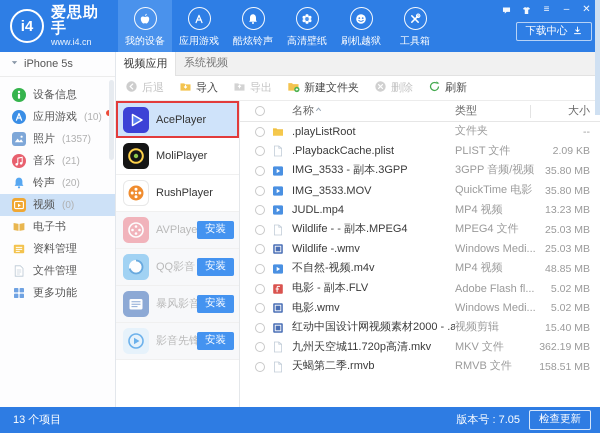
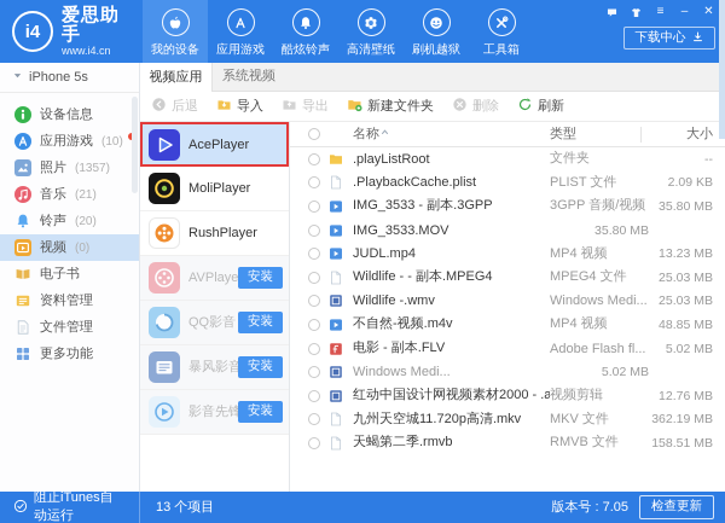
  i4
  爱思助手
  www.i4.cn
  我的设备
  应用游戏
  酷炫铃声
  高清壁纸
  刷机越狱
  工具箱
  ≡
  –
  ✕
  下载中心
  iPhone 5s
  设备信息
  应用游戏
  (10)
  照片
  (1357)
  音乐
  (21)
  铃声
  (20)
  视频
  (0)
  电子书
  资料管理
  文件管理
  更多功能
  视频应用
  系统视频
  后退
  导入
  导出
  新建文件夹
  删除
  刷新
  AcePlayer
  MoliPlayer
  RushPlayer
  AVPlaye
  安装
  QQ影音
  安装
  暴风影音
  安装
  影音先锋
  安装
  名称
  类型
  大小
  .playListRoot
  文件夹
  --
  .PlaybackCache.plist
  PLIST 文件
  2.09 KB
  IMG_3533 - 副本.3GPP
  3GPP 音频/视频
  35.80 MB
  IMG_3533.MOV
- QuickTime 电影
  35.80 MB
  JUDL.mp4
  MP4 视频
  13.23 MB
  Wildlife - - 副本.MPEG4
  MPEG4 文件
  25.03 MB
  Wildlife -.wmv
  Windows Medi...
  25.03 MB
  不自然-视频.m4v
  MP4 视频
  48.85 MB
  电影 - 副本.FLV
  Adobe Flash fl...
  5.02 MB
- 电影.wmv
  Windows Medi...
  5.02 MB
  红动中国设计网视频素材2000 - .a
  视频剪辑
- 15.40 MB
+ 12.76 MB
  九州天空城11.720p高清.mkv
  MKV 文件
  362.19 MB
  天蝎第二季.rmvb
  RMVB 文件
  158.51 MB
+ 阻止iTunes自动运行
  13 个项目
  版本号 : 7.05
  检查更新
